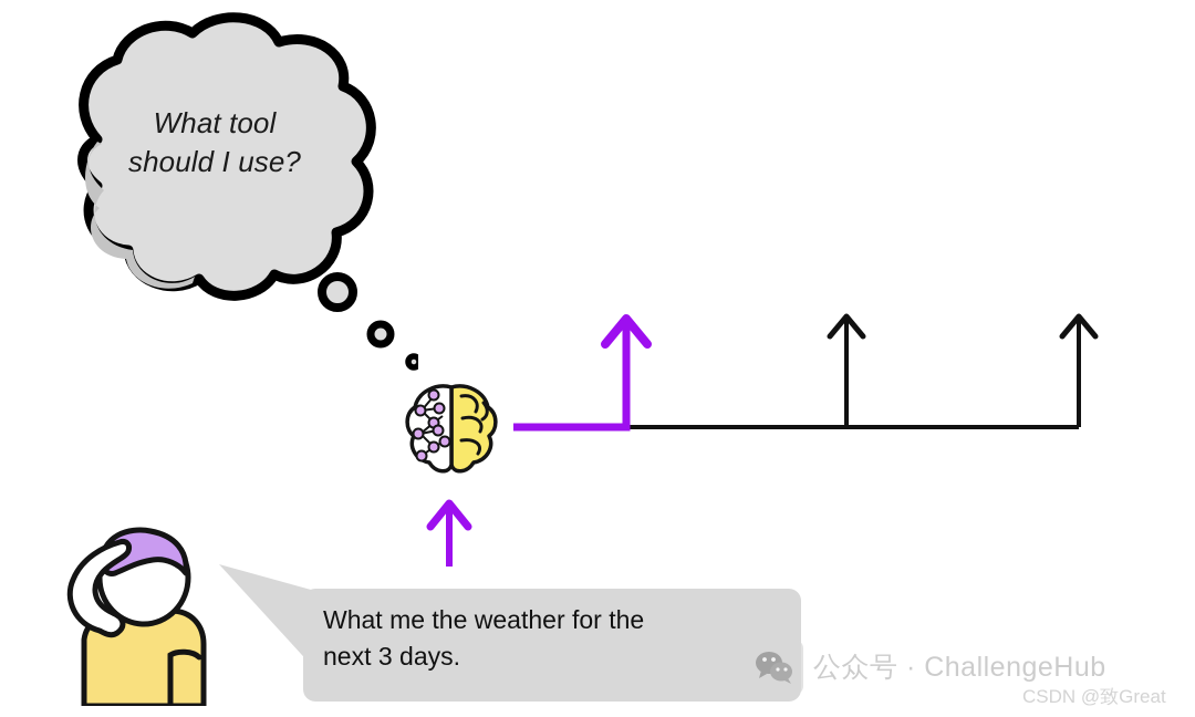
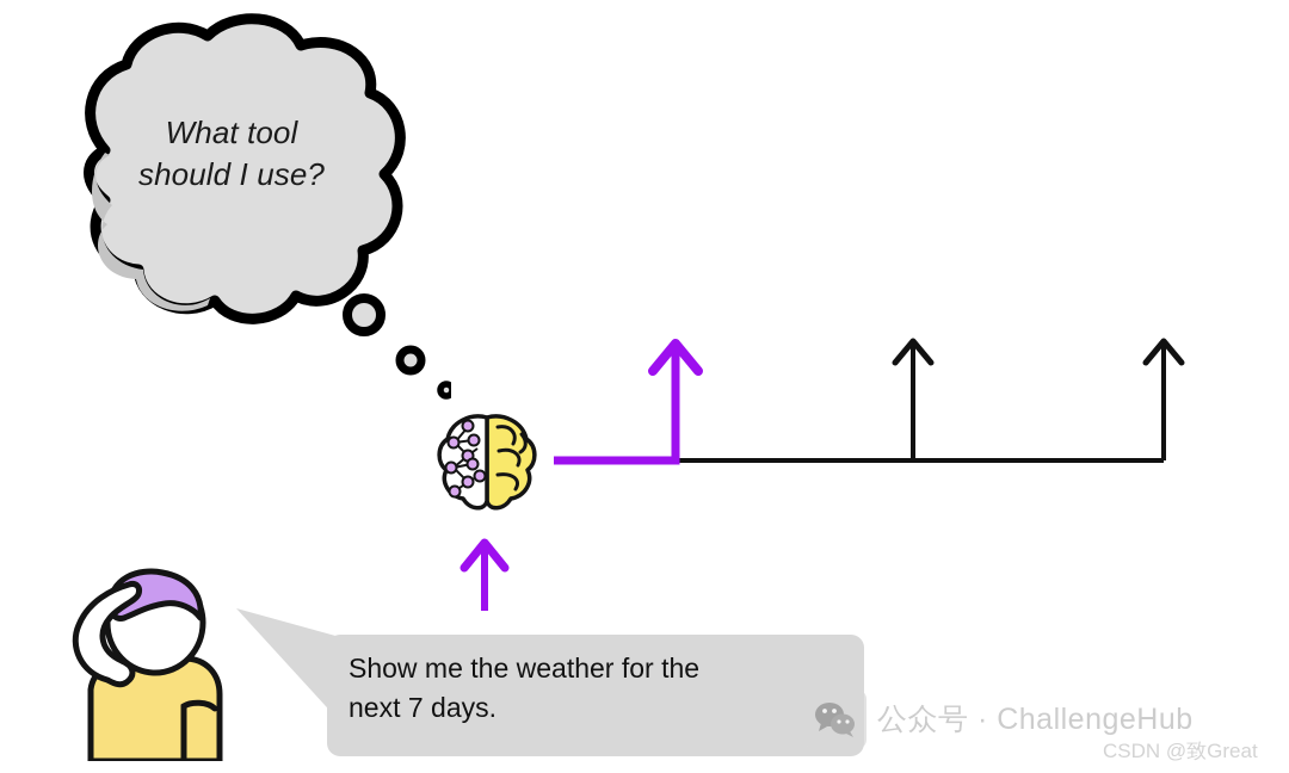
  What tool
  should I use?
- What me the weather for the
+ Show me the weather for the
- next 3 days.
+ next 7 days.
  公众号 · ChallengeHub
  CSDN @致Great
